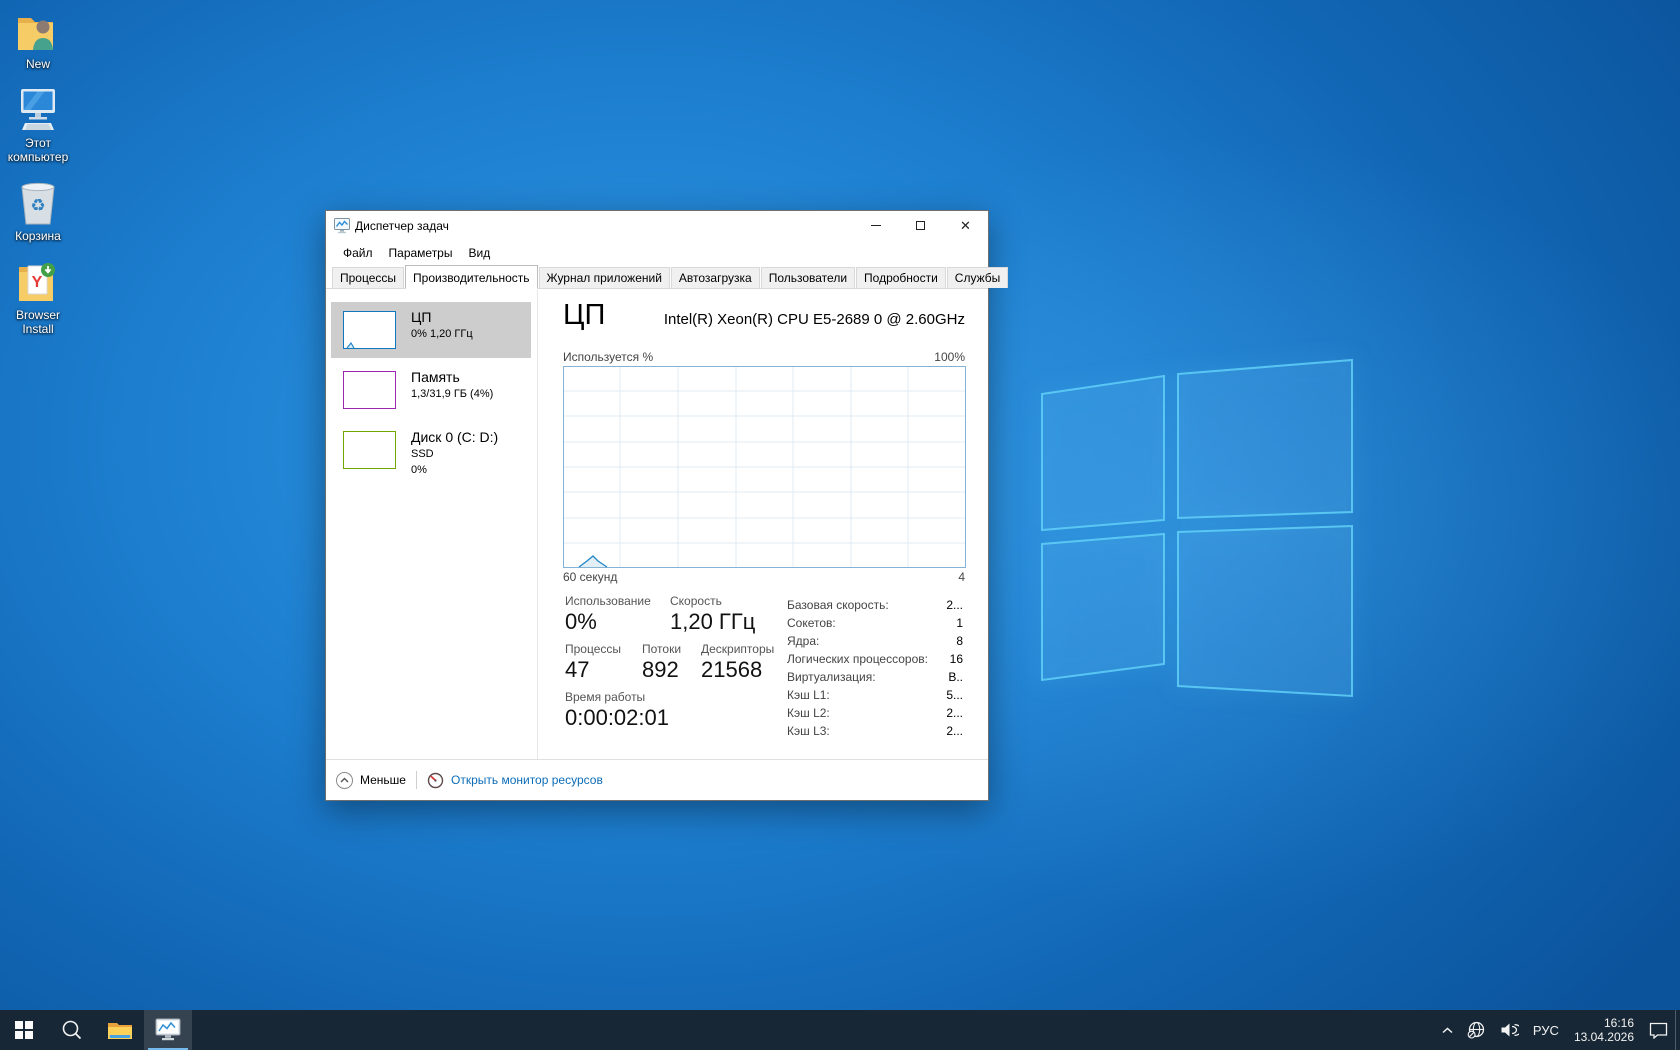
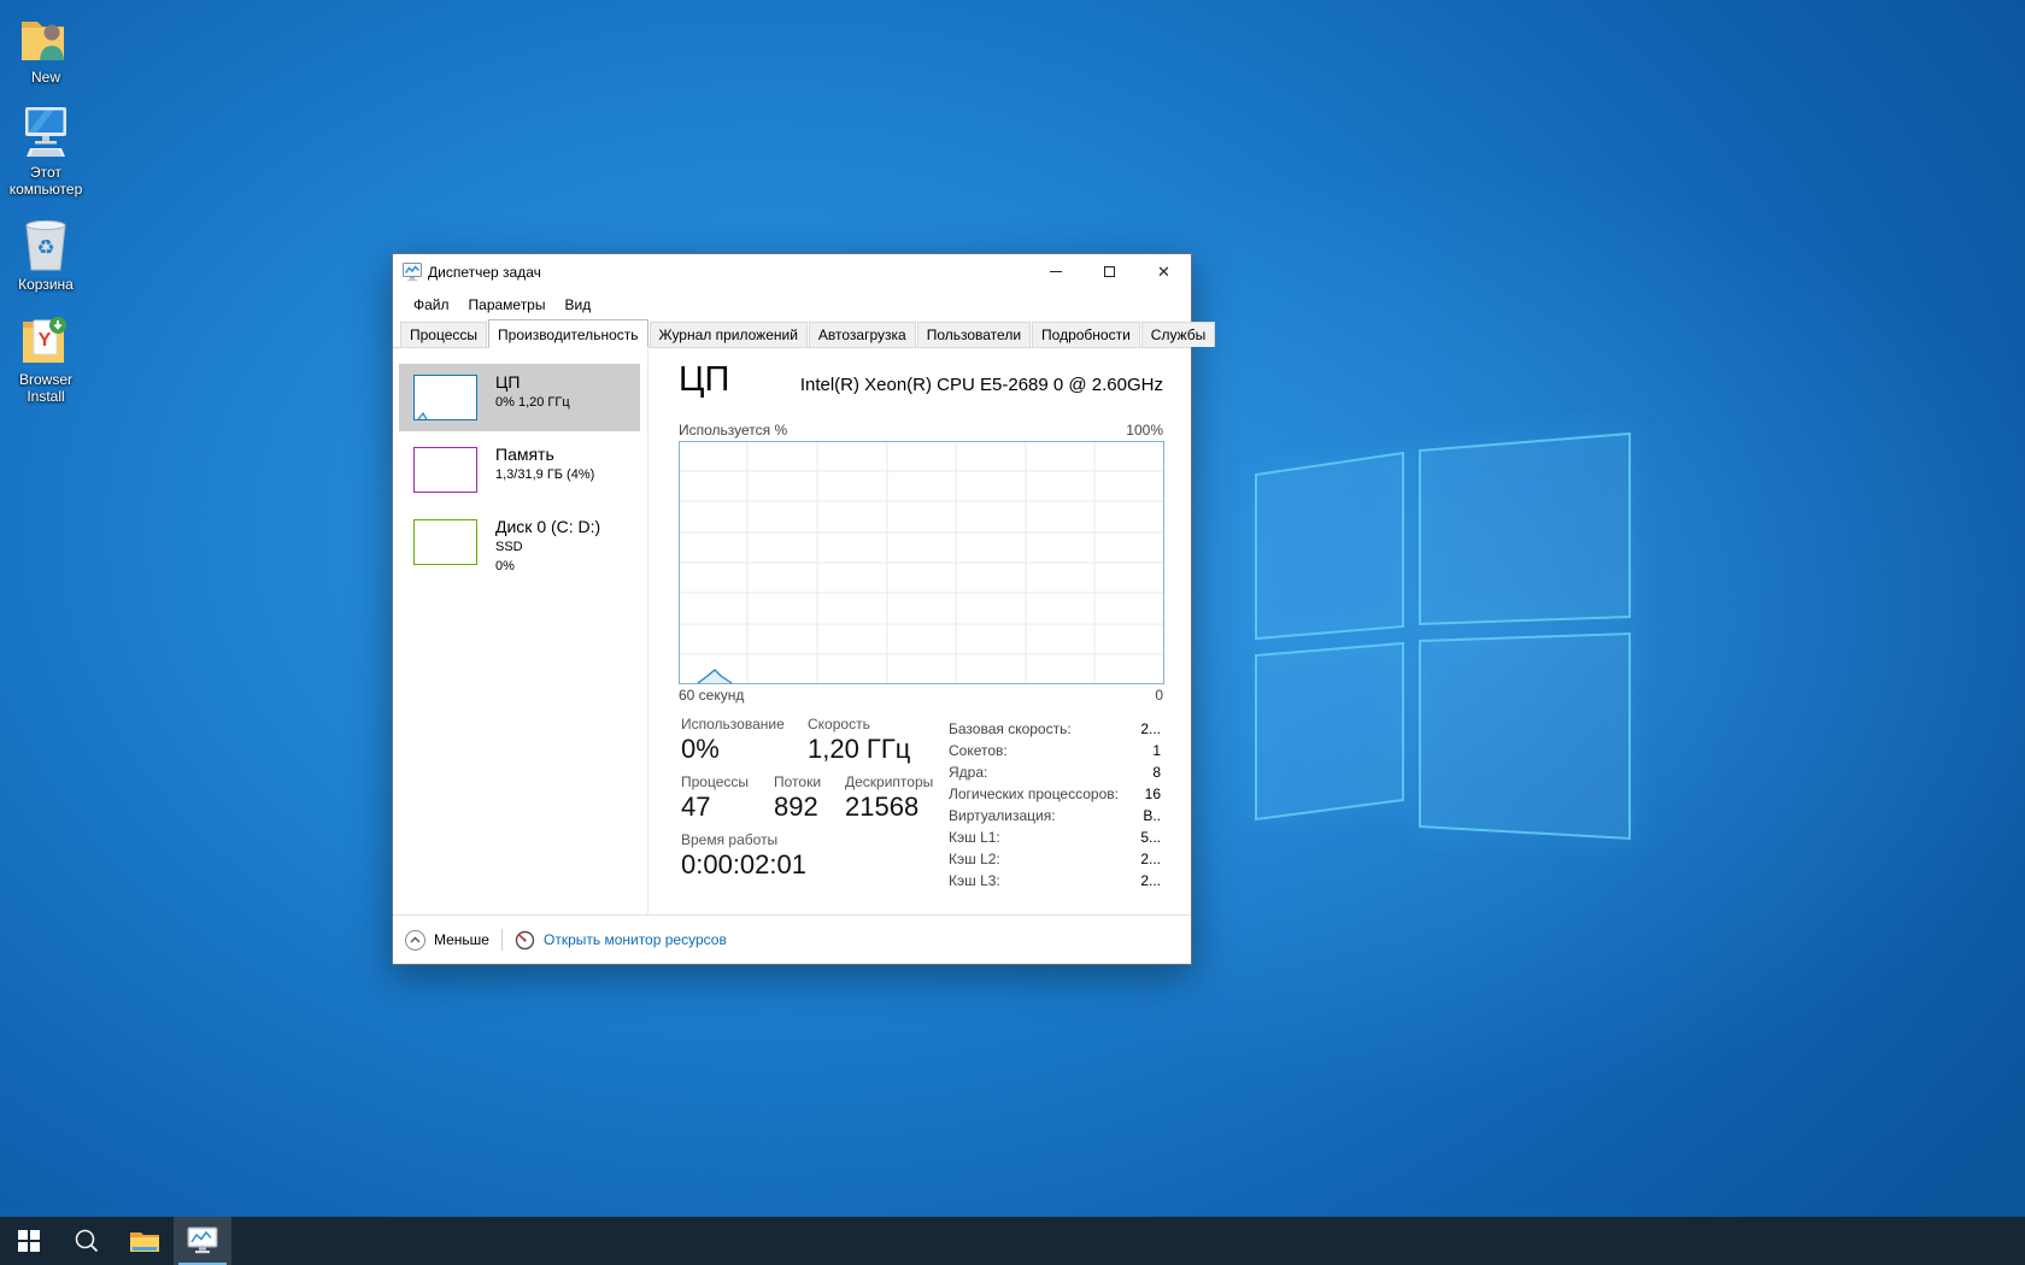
  New
  Этот компьютер
  ♻
  Корзина
  Y
  Browser Install
  Диспетчер задач
  ✕
  Файл
  Параметры
  Вид
  Процессы
  Производительность
  Журнал приложений
  Автозагрузка
  Пользователи
  Подробности
  Службы
  ЦП
  0% 1,20 ГГц
  Память
  1,3/31,9 ГБ (4%)
  Диск 0 (C: D:)
  SSD
  0%
  ЦП
  Intel(R) Xeon(R) CPU E5-2689 0 @ 2.60GHz
  Используется %
  100%
  60 секунд
- 4
+ 0
  Использование
  Скорость
  0%
  1,20 ГГц
  Процессы
  Потоки
  Дескрипторы
  47
  892
  21568
  Время работы
  0:00:02:01
  Базовая скорость:
  2...
  Сокетов:
  1
  Ядра:
  8
  Логических процессоров:
  16
  Виртуализация:
  В..
  Кэш L1:
  5...
  Кэш L2:
  2...
  Кэш L3:
  2...
  Меньше
  Открыть монитор ресурсов
- РУС
- 16:16
- 13.04.2026
